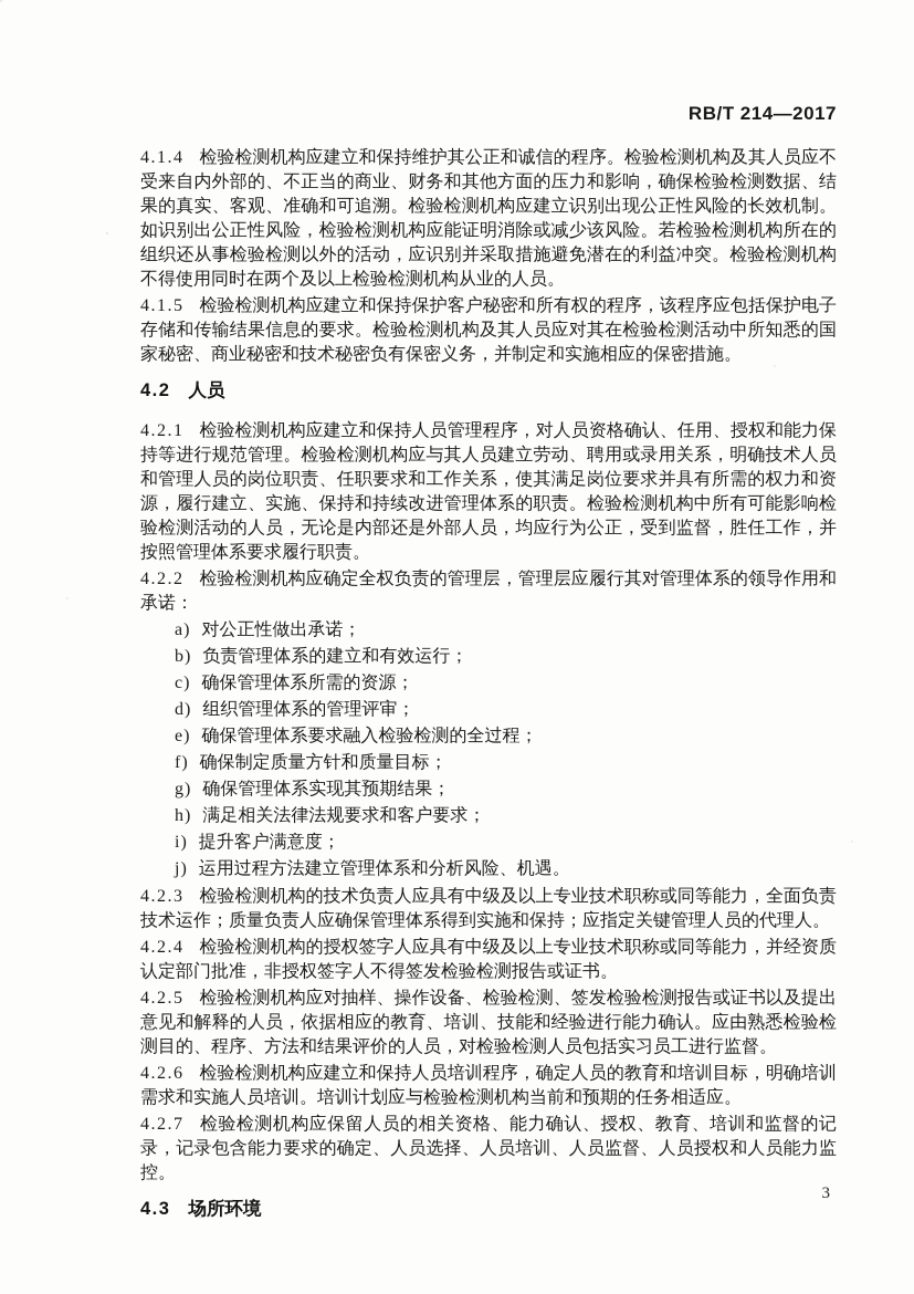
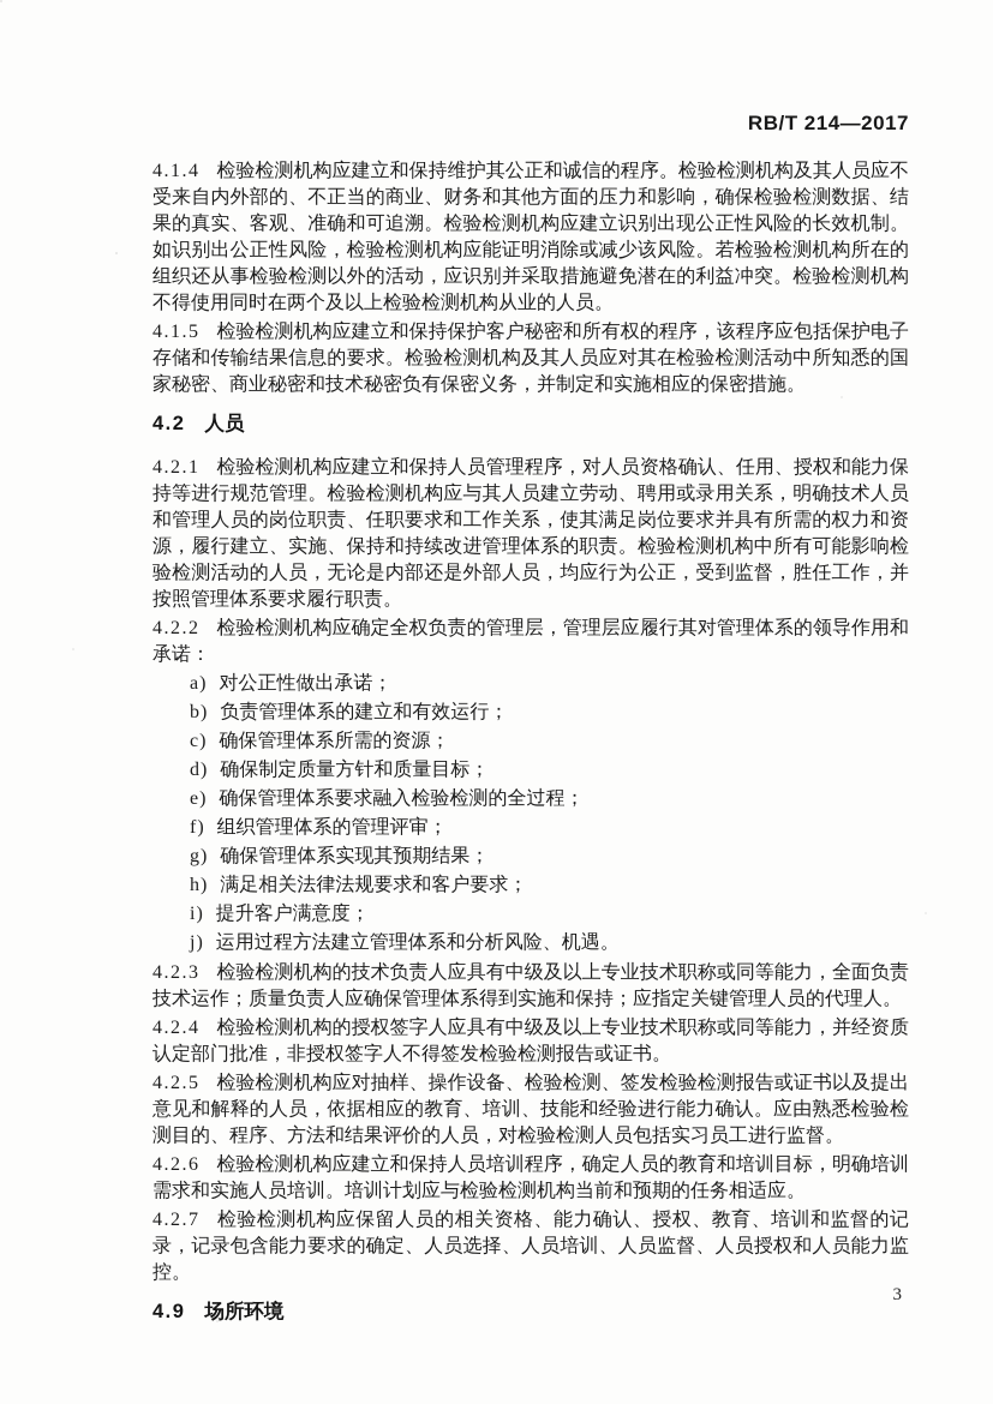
  RB/T 214—2017
  4.1.4 检验检测机构应建立和保持维护其公正和诚信的程序。检验检测机构及其人员应不受来自内外部的、不正当的商业、财务和其他方面的压力和影响，确保检验检测数据、结果的真实、客观、准确和可追溯。检验检测机构应建立识别出现公正性风险的长效机制。如识别出公正性风险，检验检测机构应能证明消除或减少该风险。若检验检测机构所在的组织还从事检验检测以外的活动，应识别并采取措施避免潜在的利益冲突。检验检测机构不得使用同时在两个及以上检验检测机构从业的人员。
  4.1.5 检验检测机构应建立和保持保护客户秘密和所有权的程序，该程序应包括保护电子存储和传输结果信息的要求。检验检测机构及其人员应对其在检验检测活动中所知悉的国家秘密、商业秘密和技术秘密负有保密义务，并制定和实施相应的保密措施。
  4.2 人员
  4.2.1 检验检测机构应建立和保持人员管理程序，对人员资格确认、任用、授权和能力保持等进行规范管理。检验检测机构应与其人员建立劳动、聘用或录用关系，明确技术人员和管理人员的岗位职责、任职要求和工作关系，使其满足岗位要求并具有所需的权力和资源，履行建立、实施、保持和持续改进管理体系的职责。检验检测机构中所有可能影响检验检测活动的人员，无论是内部还是外部人员，均应行为公正，受到监督，胜任工作，并按照管理体系要求履行职责。
  4.2.2 检验检测机构应确定全权负责的管理层，管理层应履行其对管理体系的领导作用和承诺：
  a) 对公正性做出承诺；
  b) 负责管理体系的建立和有效运行；
  c) 确保管理体系所需的资源；
- d) 组织管理体系的管理评审；
+ d) 确保制定质量方针和质量目标；
  e) 确保管理体系要求融入检验检测的全过程；
- f) 确保制定质量方针和质量目标；
+ f) 组织管理体系的管理评审；
  g) 确保管理体系实现其预期结果；
  h) 满足相关法律法规要求和客户要求；
  i) 提升客户满意度；
  j) 运用过程方法建立管理体系和分析风险、机遇。
  4.2.3 检验检测机构的技术负责人应具有中级及以上专业技术职称或同等能力，全面负责技术运作；质量负责人应确保管理体系得到实施和保持；应指定关键管理人员的代理人。
  4.2.4 检验检测机构的授权签字人应具有中级及以上专业技术职称或同等能力，并经资质认定部门批准，非授权签字人不得签发检验检测报告或证书。
  4.2.5 检验检测机构应对抽样、操作设备、检验检测、签发检验检测报告或证书以及提出意见和解释的人员，依据相应的教育、培训、技能和经验进行能力确认。应由熟悉检验检测目的、程序、方法和结果评价的人员，对检验检测人员包括实习员工进行监督。
  4.2.6 检验检测机构应建立和保持人员培训程序，确定人员的教育和培训目标，明确培训需求和实施人员培训。培训计划应与检验检测机构当前和预期的任务相适应。
  4.2.7 检验检测机构应保留人员的相关资格、能力确认、授权、教育、培训和监督的记录，记录包含能力要求的确定、人员选择、人员培训、人员监督、人员授权和人员能力监控。
- 4.3 场所环境
+ 4.9 场所环境
  3
